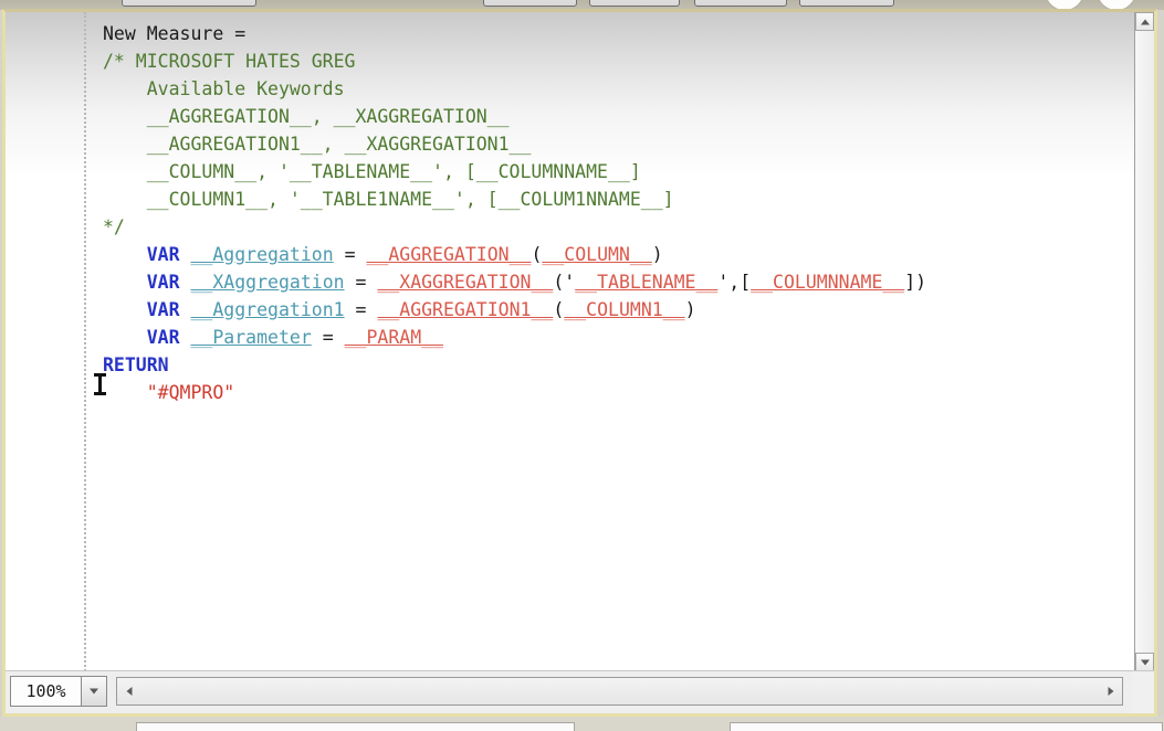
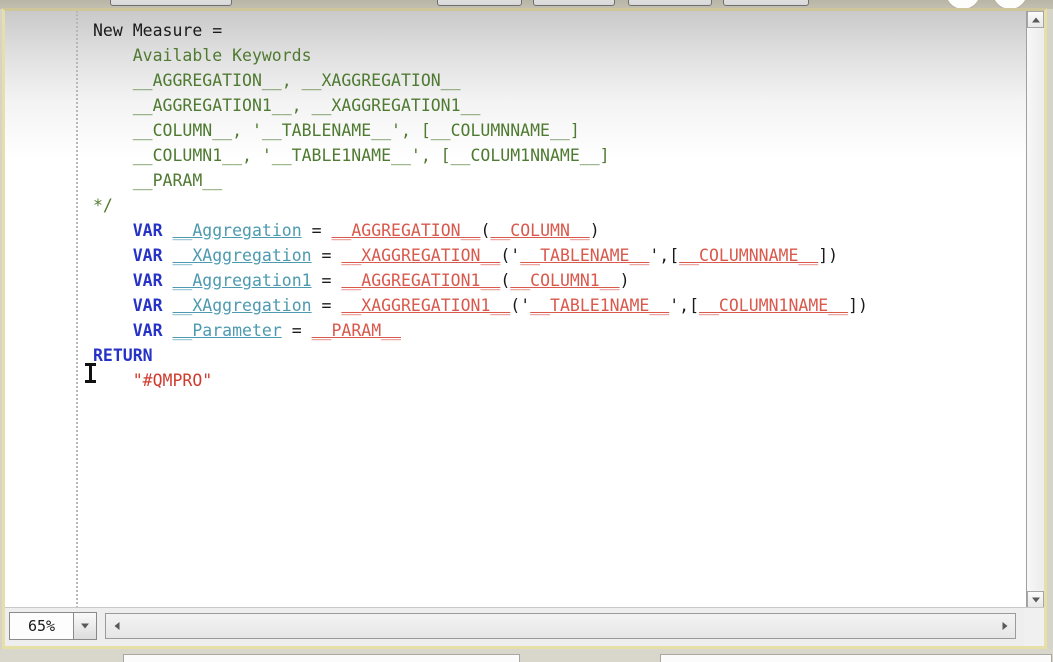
  New Measure =
- /* MICROSOFT HATES GREG
  Available Keywords
  __AGGREGATION__, __XAGGREGATION__
  __AGGREGATION1__, __XAGGREGATION1__
  __COLUMN__, '__TABLENAME__', [__COLUMNNAME__]
  __COLUMN1__, '__TABLE1NAME__', [__COLUM1NNAME__]
+ __PARAM__
  */
  VAR __Aggregation = __AGGREGATION__(__COLUMN__)
  VAR __XAggregation = __XAGGREGATION__('__TABLENAME__',[__COLUMNNAME__])
  VAR __Aggregation1 = __AGGREGATION1__(__COLUMN1__)
+ VAR __XAggregation = __XAGGREGATION1__('__TABLE1NAME__',[__COLUMN1NAME__])
  VAR __Parameter = __PARAM__
  RETURN
  "#QMPRO"
- 100%
+ 65%
